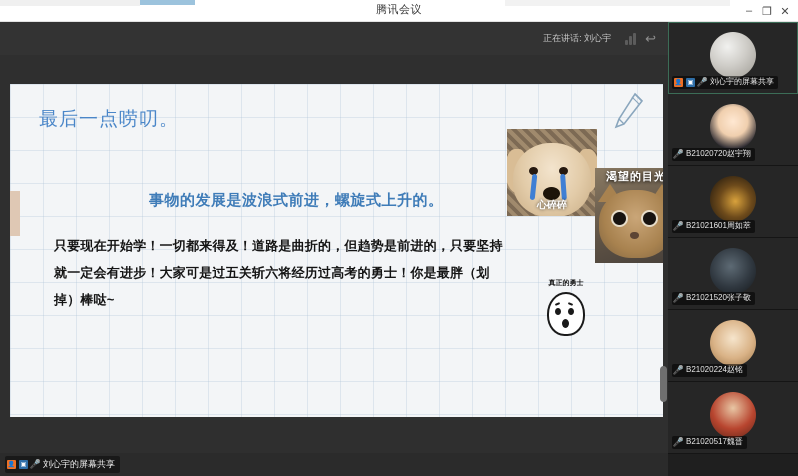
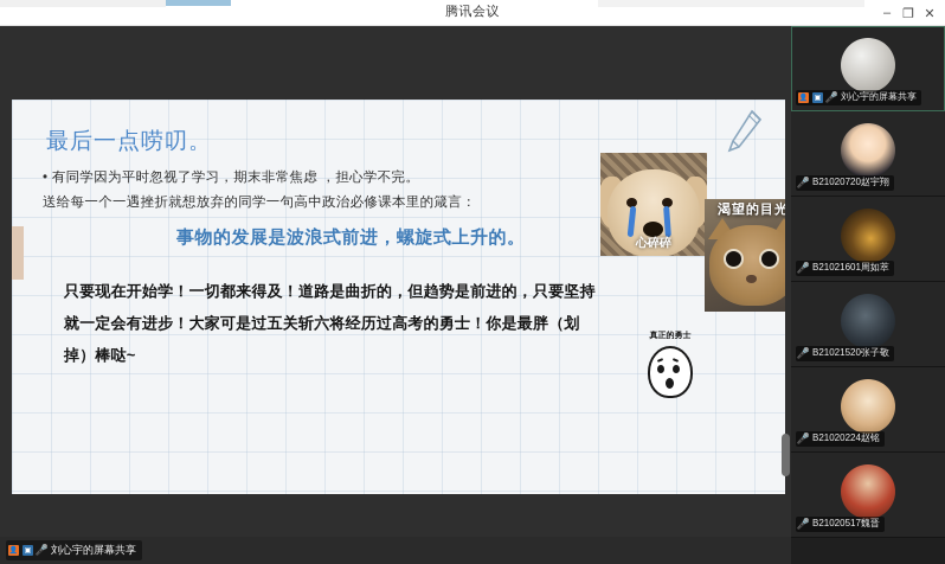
  腾讯会议
  –
  ❐
  ✕
- 正在讲话: 刘心宇
- ↩
  最后一点唠叨。
+ • 有同学因为平时忽视了学习，期末非常焦虑 ，担心学不完。
+ 送给每一个一遇挫折就想放弃的同学一句高中政治必修课本里的箴言：
  事物的发展是波浪式前进，螺旋式上升的。
  只要现在开始学！一切都来得及！道路是曲折的，但趋势是前进的，只要坚持就一定会有进步！大家可是过五关斩六将经历过高考的勇士！你是最胖（划掉）棒哒~
  心碎碎
  渴望的目光
  🎤
  刘心宇的屏幕共享
  🎤
  刘心宇的屏幕共享
  🎤
  B21020720赵宇翔
  🎤
  B21021601周如萃
  🎤
  B21021520张子敬
  🎤
  B21020224赵铭
  🎤
  B21020517魏晋
